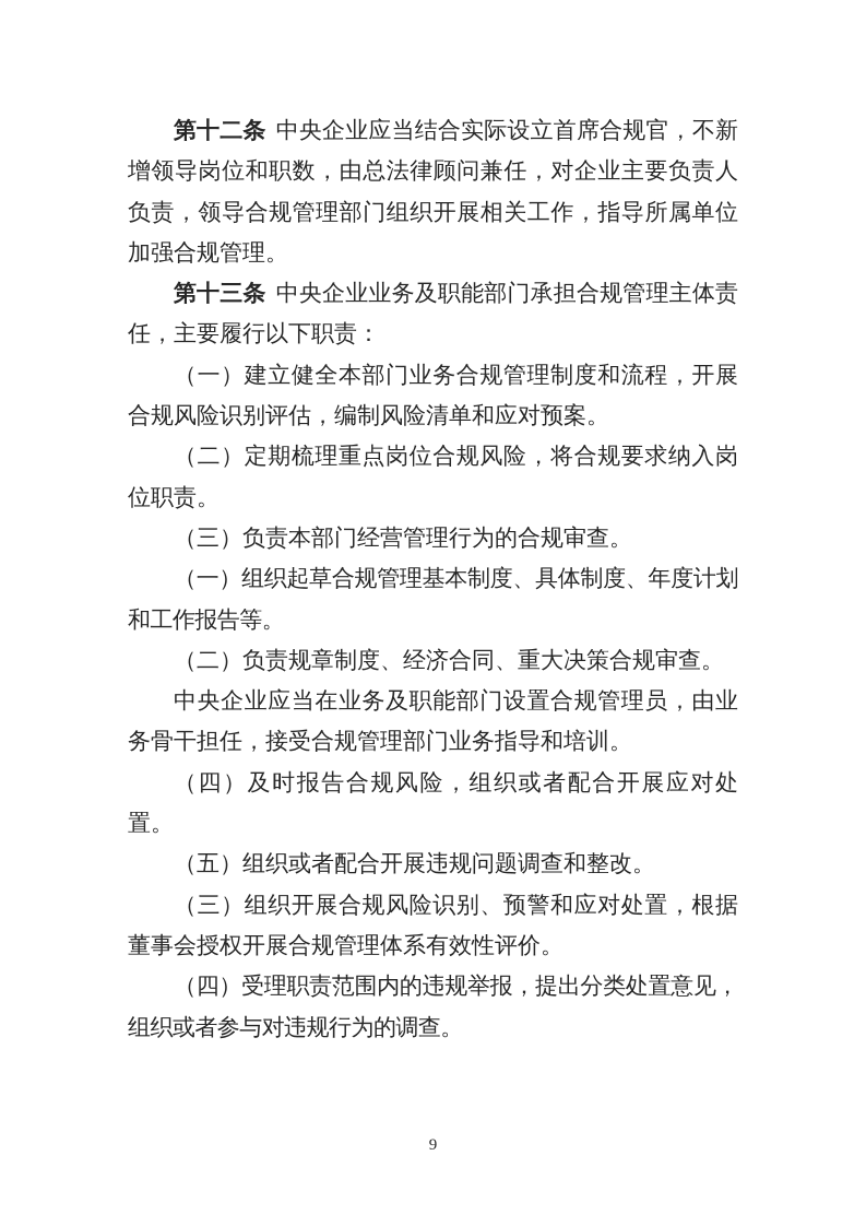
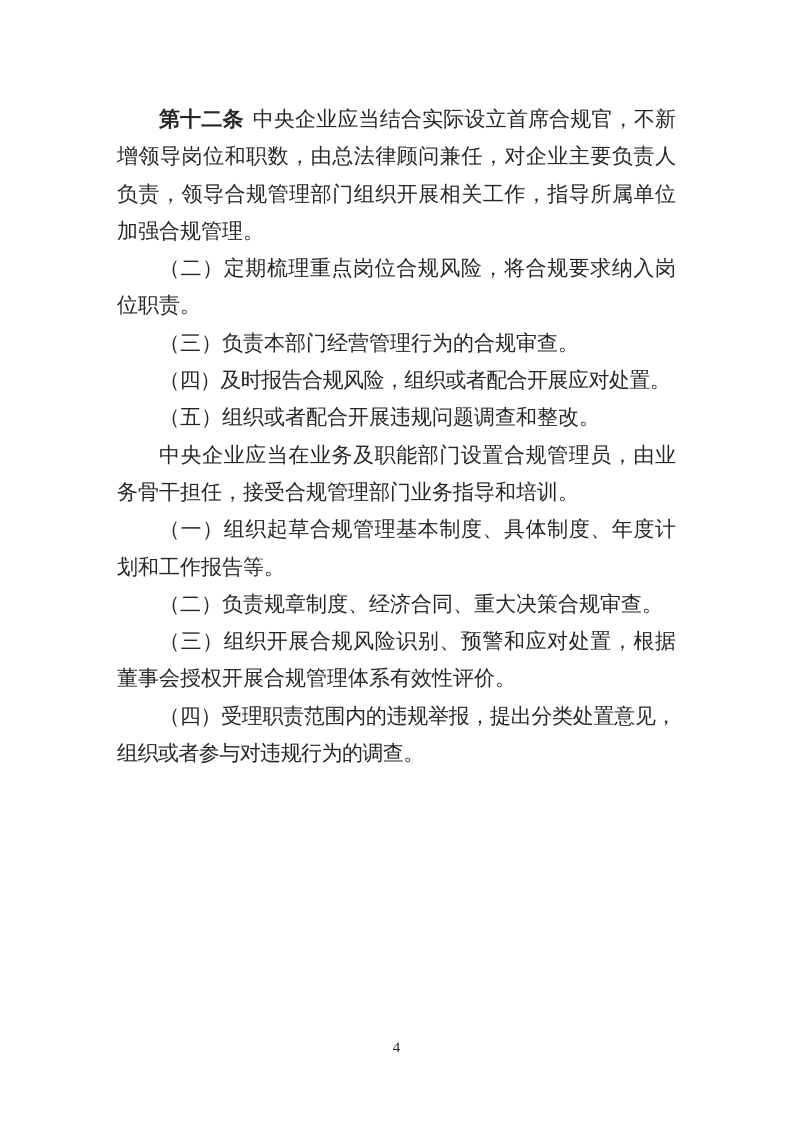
  第十二条 中央企业应当结合实际设立首席合规官，不新增领导岗位和职数，由总法律顾问兼任，对企业主要负责人负责，领导合规管理部门组织开展相关工作，指导所属单位加强合规管理。
- 第十三条 中央企业业务及职能部门承担合规管理主体责任，主要履行以下职责：
- （一）建立健全本部门业务合规管理制度和流程，开展合规风险识别评估，编制风险清单和应对预案。
  （二）定期梳理重点岗位合规风险，将合规要求纳入岗位职责。
  （三）负责本部门经营管理行为的合规审查。
- （一）组织起草合规管理基本制度、具体制度、年度计划和工作报告等。
+ （四）及时报告合规风险，组织或者配合开展应对处置。
- （二）负责规章制度、经济合同、重大决策合规审查。
+ （五）组织或者配合开展违规问题调查和整改。
  中央企业应当在业务及职能部门设置合规管理员，由业务骨干担任，接受合规管理部门业务指导和培训。
- （四）及时报告合规风险，组织或者配合开展应对处置。
+ （一）组织起草合规管理基本制度、具体制度、年度计划和工作报告等。
- （五）组织或者配合开展违规问题调查和整改。
+ （二）负责规章制度、经济合同、重大决策合规审查。
  （三）组织开展合规风险识别、预警和应对处置，根据董事会授权开展合规管理体系有效性评价。
  （四）受理职责范围内的违规举报，提出分类处置意见，组织或者参与对违规行为的调查。
- 9
+ 4
